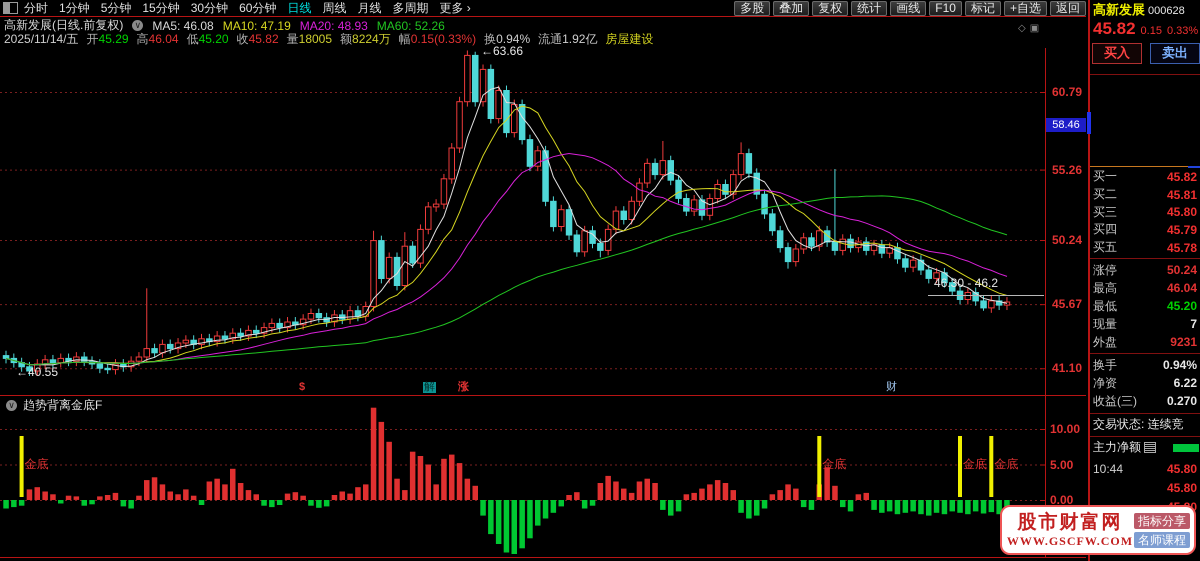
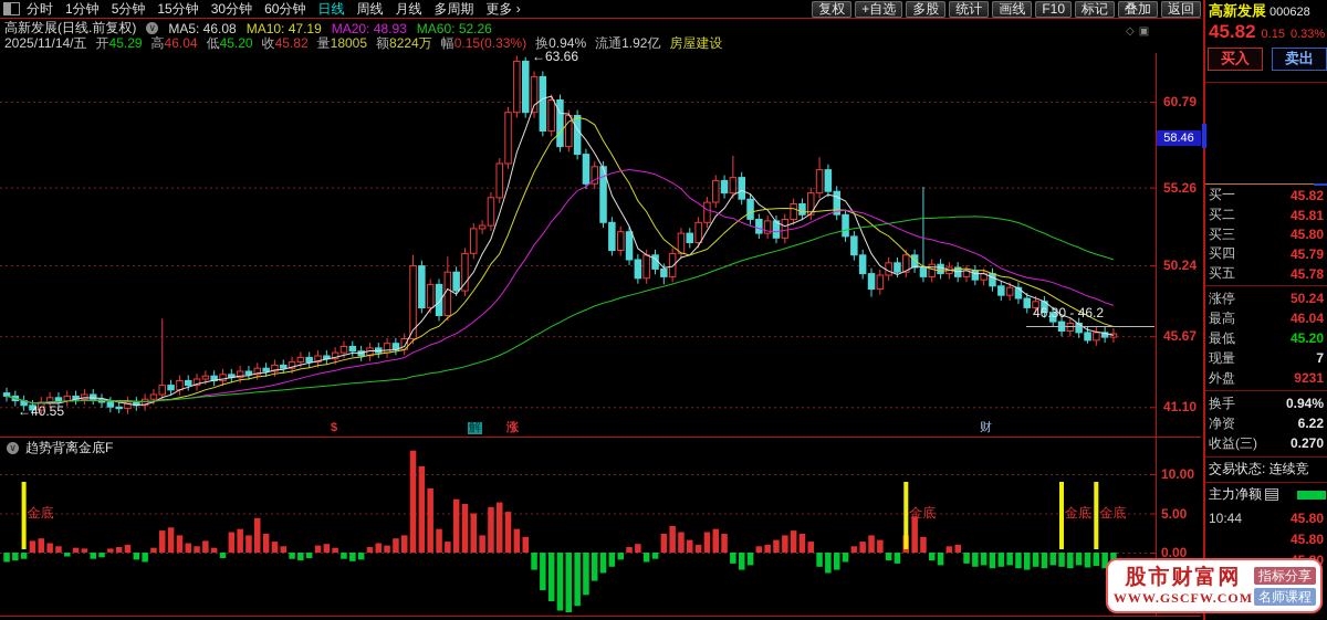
  60.79
  55.26
  50.24
  45.67
  41.10
  58.46
  10.00
  5.00
  0.00
  ←63.66
  ←40.55
  46.30 - 46.2
  $
  解
  涨
  财
  金底
  金底
  金底
  金底
  分时
  1分钟
  5分钟
  15分钟
  30分钟
  60分钟
  日线
  周线
  月线
  多周期
  更多 ›
- 多股
+ 复权
- 叠加
+ +自选
- 复权
+ 多股
  统计
  画线
  F10
  标记
- +自选
+ 叠加
  返回
  高新发展(日线.前复权)
  ∨
  MA5: 46.08
  MA10: 47.19
  MA20: 48.93
  MA60: 52.26
  2025/11/14/五
  开45.29
  高46.04
  低45.20
  收45.82
  量18005
  额8224万
  幅0.15(0.33%)
  换0.94%
  流通1.92亿
  房屋建设
  ◇▣
  ∨
  趋势背离金底F
  高新发展 000628
  45.82
  0.15
  0.33%
  买入
  卖出
  买一
  45.82
  买二
  45.81
  买三
  45.80
  买四
  45.79
  买五
  45.78
  涨停
  50.24
  最高
  46.04
  最低
  45.20
  现量
  7
  外盘
  9231
  换手
  0.94%
  净资
  6.22
  收益(三)
  0.270
  交易状态: 连续竞
  主力净额
  10:44
  45.80
  45.80
  股市财富网
  WWW.GSCFW.COM
  指标分享
  名师课程
